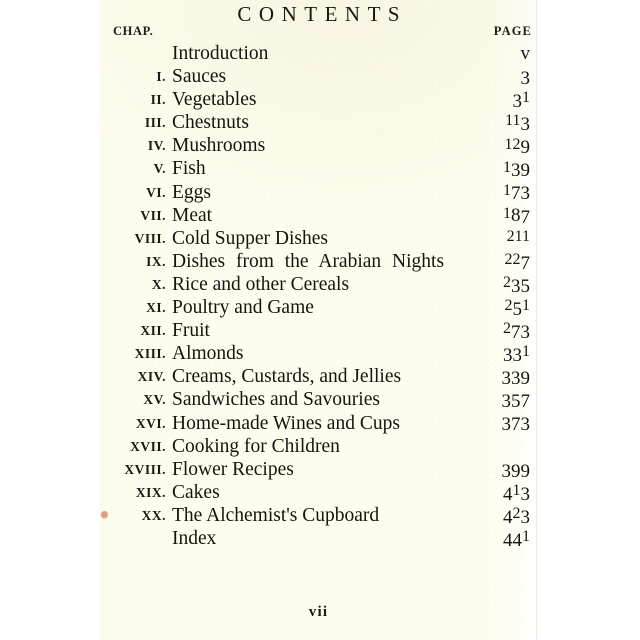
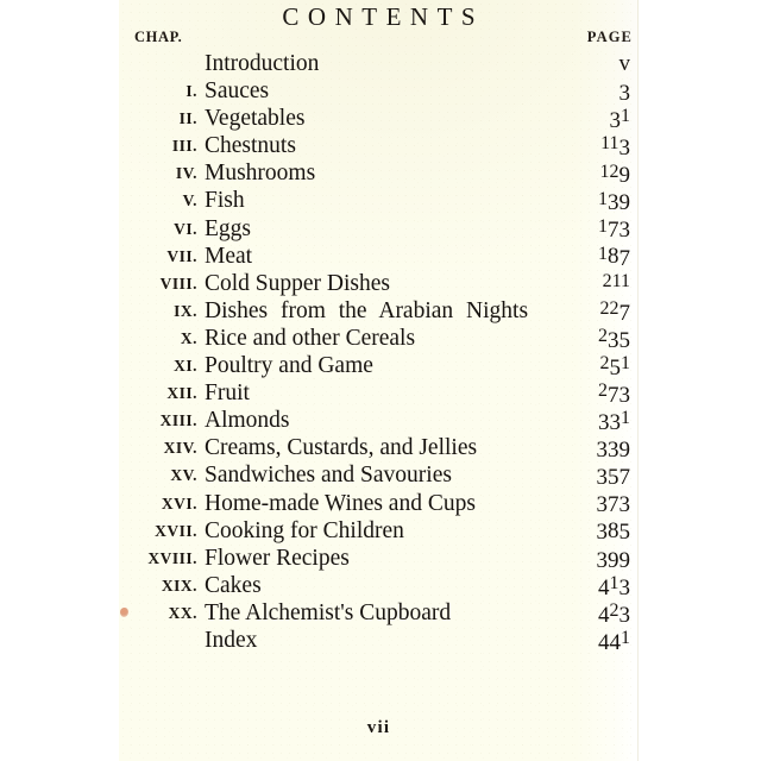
  CONTENTS
  CHAP.
  PAGE
  Introduction
  v
  I.
  Sauces
  3
  II.
  Vegetables
  31
  III.
  Chestnuts
  113
  IV.
  Mushrooms
  129
  V.
  Fish
  139
  VI.
  Eggs
  173
  VII.
  Meat
  187
  VIII.
  Cold Supper Dishes
  211
  IX.
  Dishes from the Arabian Nights
  227
  X.
  Rice and other Cereals
  235
  XI.
  Poultry and Game
  251
  XII.
  Fruit
  273
  XIII.
  Almonds
  331
  XIV.
  Creams, Custards, and Jellies
  339
  XV.
  Sandwiches and Savouries
  357
  XVI.
  Home-made Wines and Cups
  373
  XVII.
  Cooking for Children
+ 385
  XVIII.
  Flower Recipes
  399
  XIX.
  Cakes
  413
  XX.
  The Alchemist's Cupboard
  423
  Index
  441
  vii
